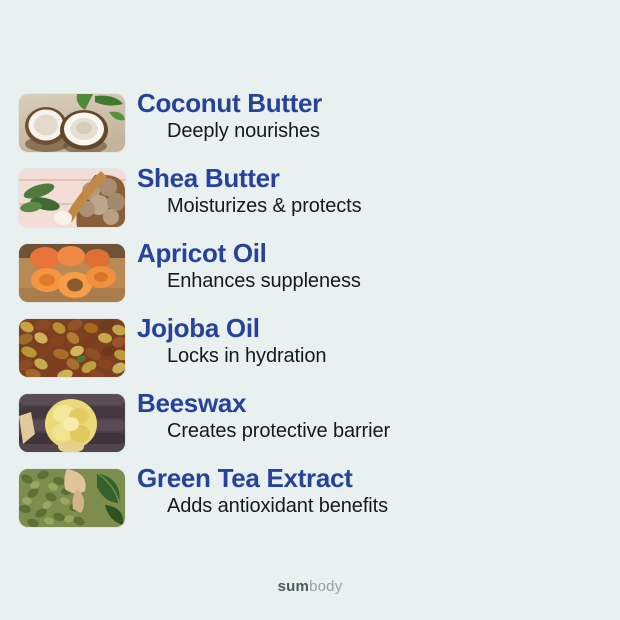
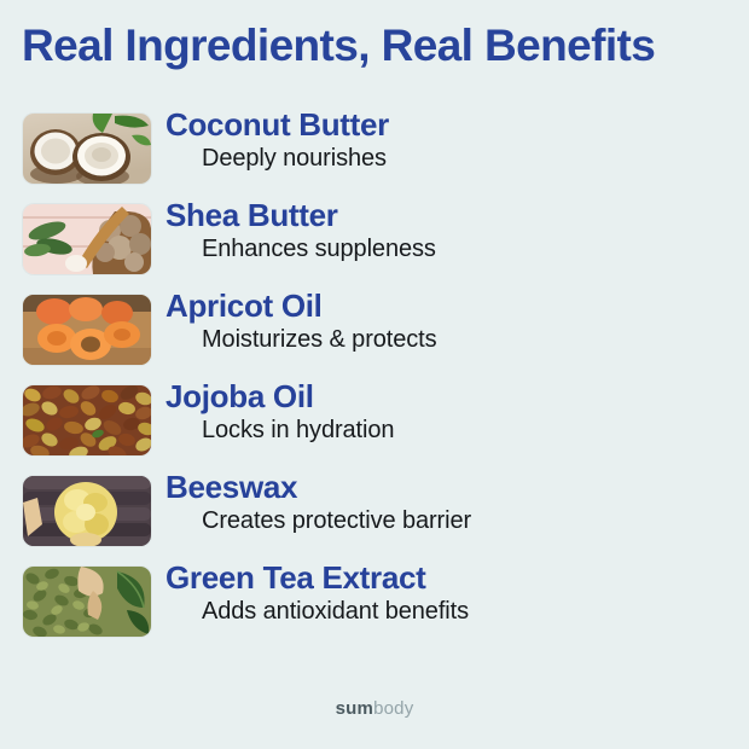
+ Real Ingredients, Real Benefits
  Coconut Butter
  Deeply nourishes
  Shea Butter
- Moisturizes & protects
+ Enhances suppleness
  Apricot Oil
- Enhances suppleness
+ Moisturizes & protects
  Jojoba Oil
  Locks in hydration
  Beeswax
  Creates protective barrier
  Green Tea Extract
  Adds antioxidant benefits
  sumbody
